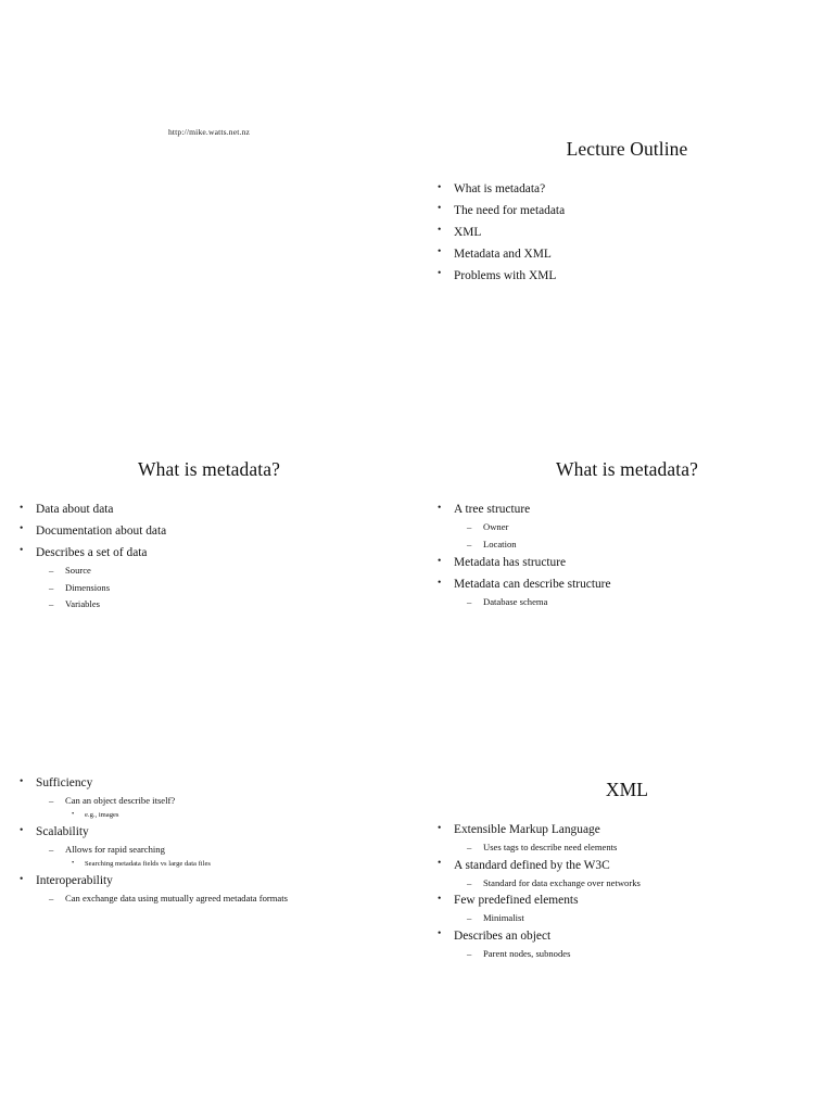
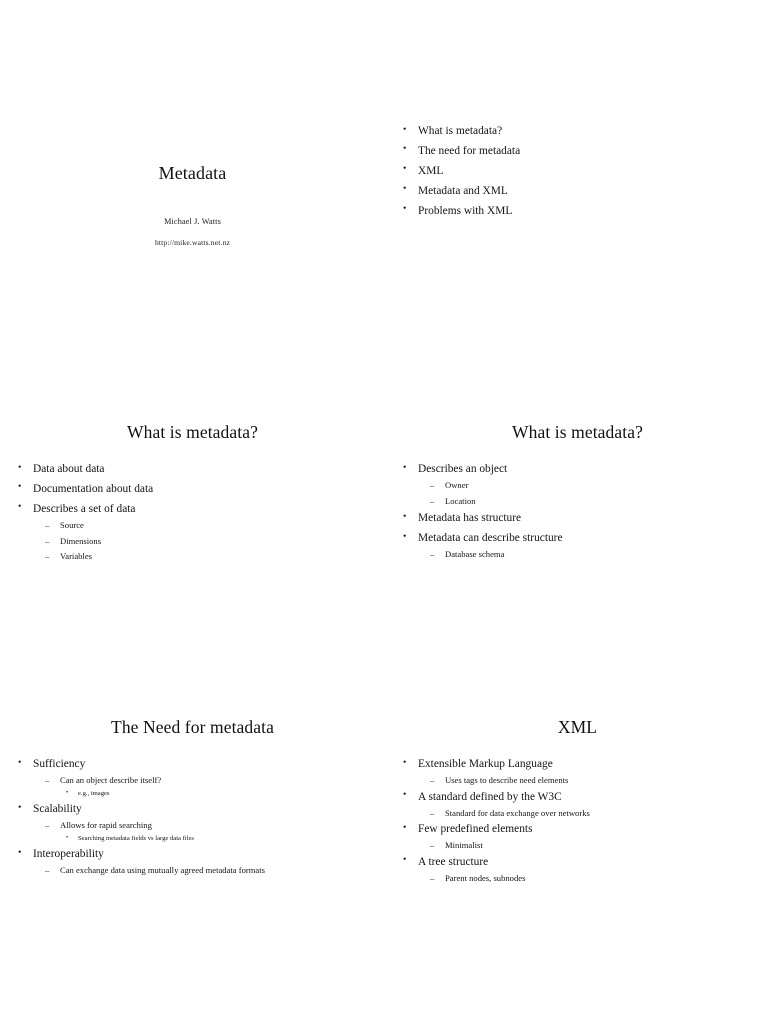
+ Metadata
+ Michael J. Watts
  http://mike.watts.net.nz
- Lecture Outline
  •
  What is metadata?
  •
  The need for metadata
  •
  XML
  •
  Metadata and XML
  •
  Problems with XML
  What is metadata?
  •
  Data about data
  •
  Documentation about data
  •
  Describes a set of data
  –
  Source
  –
  Dimensions
  –
  Variables
  What is metadata?
  •
- A tree structure
+ Describes an object
  –
  Owner
  –
  Location
  •
  Metadata has structure
  •
  Metadata can describe structure
  –
  Database schema
+ The Need for metadata
  •
  Sufficiency
  –
  Can an object describe itself?
  •
  Scalability
  –
  Allows for rapid searching
  •
  Interoperability
  –
  Can exchange data using mutually agreed metadata formats
  XML
  •
  Extensible Markup Language
  –
  Uses tags to describe need elements
  •
  A standard defined by the W3C
  –
  Standard for data exchange over networks
  •
  Few predefined elements
  –
  Minimalist
  •
- Describes an object
+ A tree structure
  –
  Parent nodes, subnodes
